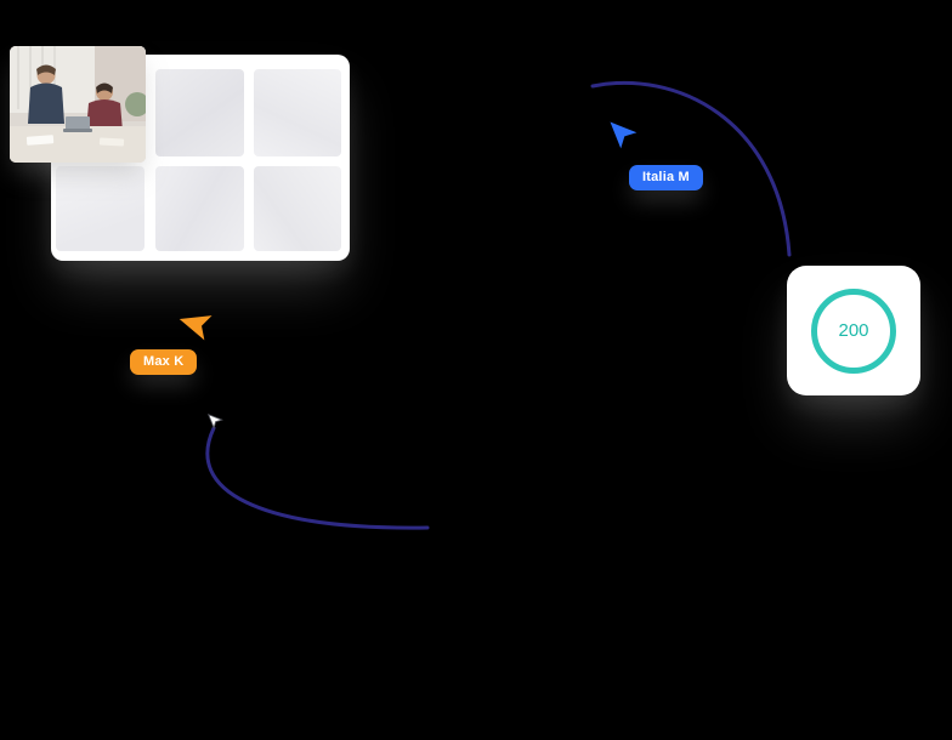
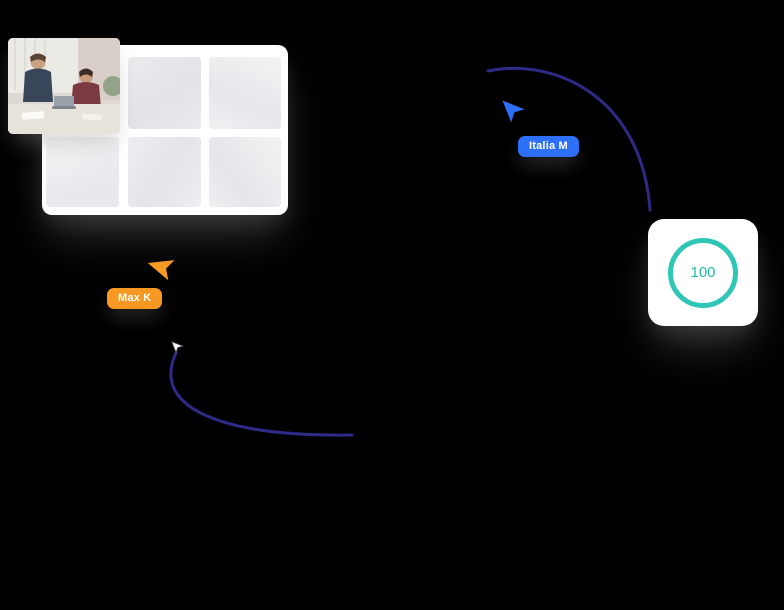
  Max K
  Italia M
- 200
+ 100
